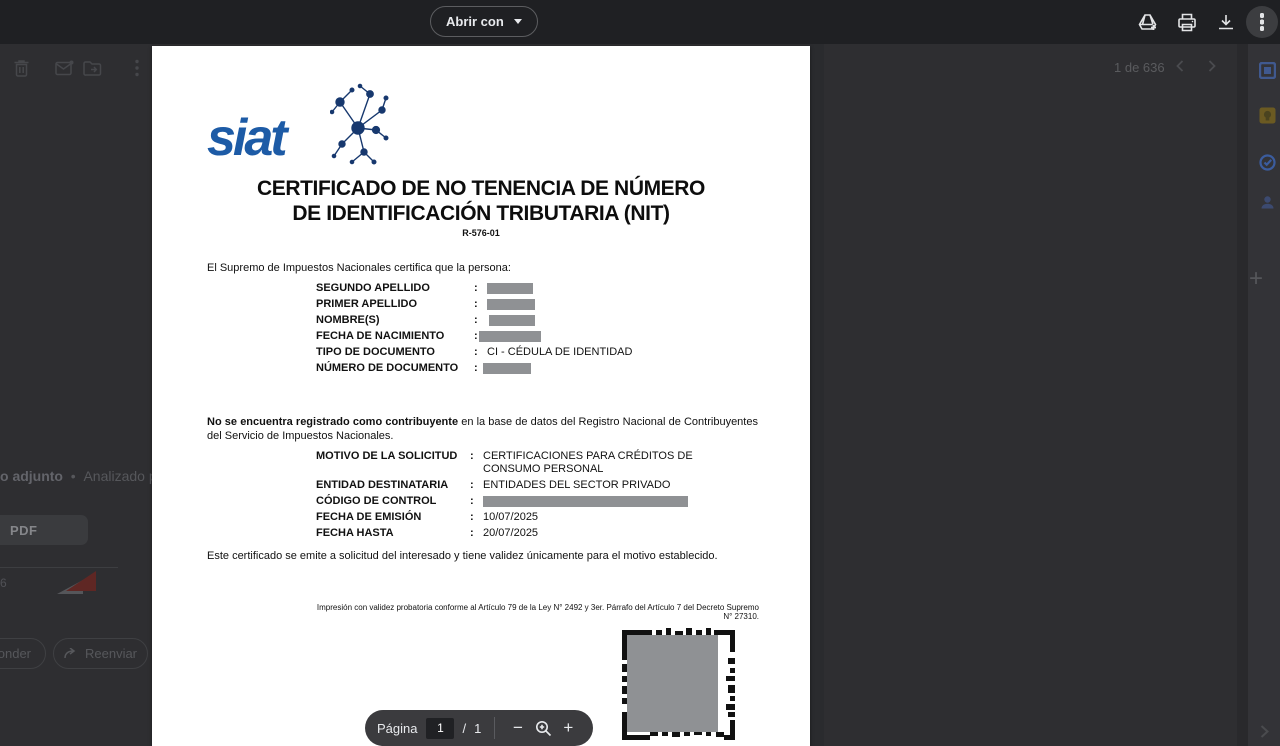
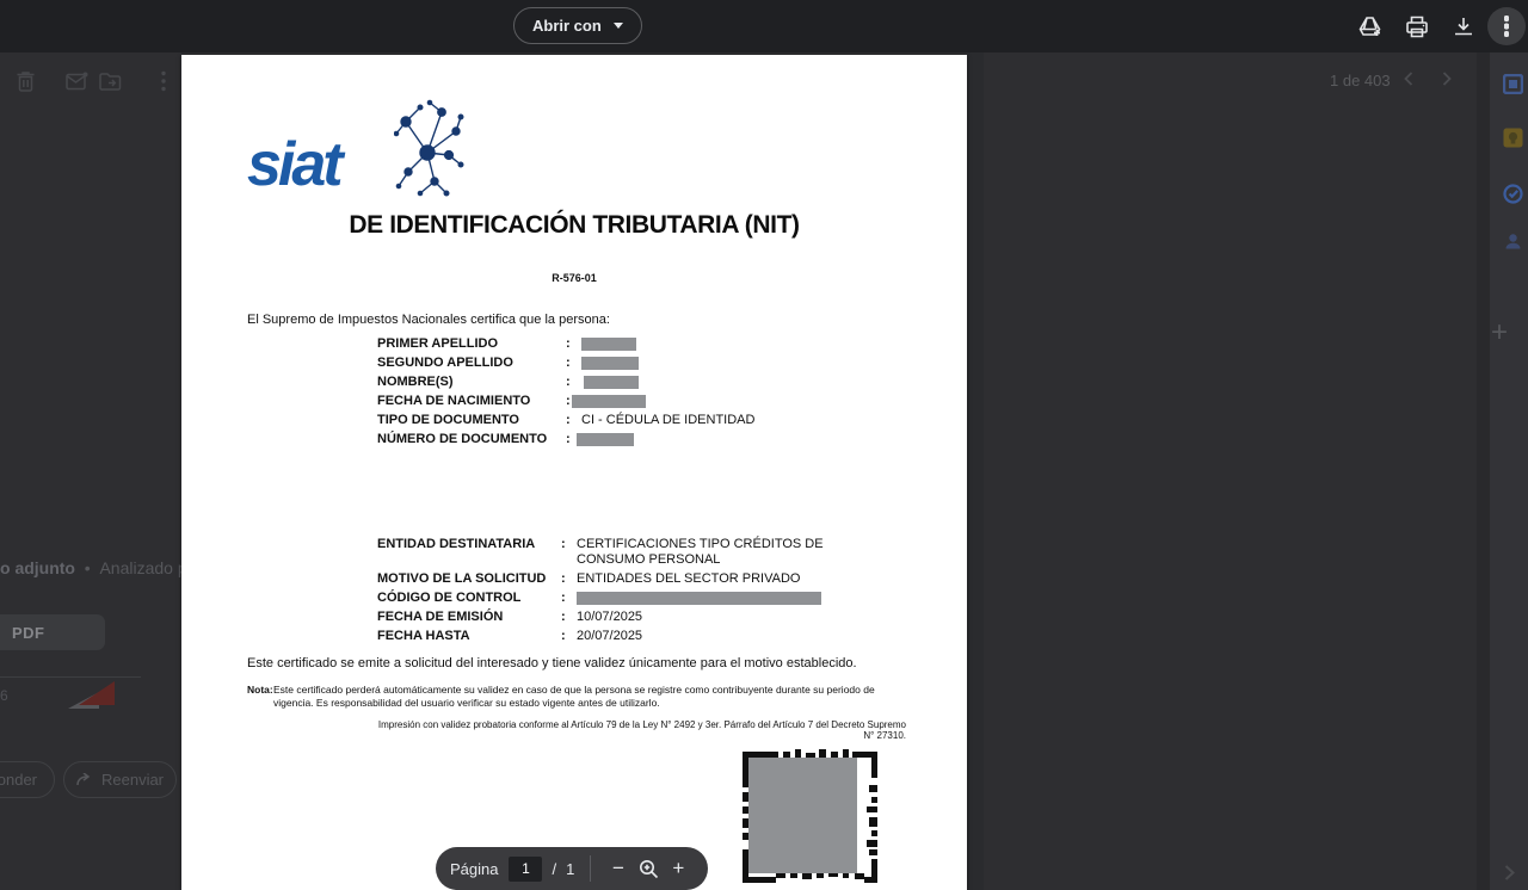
- 1 de 636
+ 1 de 403
  +
  o adjunto • Analizado
  PDF
  6
  onder
  Reenviar
  Abrir con
  siat
- CERTIFICADO DE NO TENENCIA DE NÚMERO
  DE IDENTIFICACIÓN TRIBUTARIA (NIT)
  R-576-01
  El Supremo de Impuestos Nacionales certifica que la persona:
- SEGUNDO APELLIDO
+ PRIMER APELLIDO
  :
- PRIMER APELLIDO
+ SEGUNDO APELLIDO
  :
  NOMBRE(S)
  :
  FECHA DE NACIMIENTO
  :
  TIPO DE DOCUMENTO
  :
  CI - CÉDULA DE IDENTIDAD
  NÚMERO DE DOCUMENTO
  :
- No se encuentra registrado como contribuyente en la base de datos del Registro Nacional de Contribuyentes del Servicio de Impuestos Nacionales.
- MOTIVO DE LA SOLICITUD
+ ENTIDAD DESTINATARIA
  :
- CERTIFICACIONES PARA CRÉDITOS DE CONSUMO PERSONAL
+ CERTIFICACIONES TIPO CRÉDITOS DE CONSUMO PERSONAL
- ENTIDAD DESTINATARIA
+ MOTIVO DE LA SOLICITUD
  :
  ENTIDADES DEL SECTOR PRIVADO
  CÓDIGO DE CONTROL
  :
  FECHA DE EMISIÓN
  :
  10/07/2025
  FECHA HASTA
  :
  20/07/2025
  Este certificado se emite a solicitud del interesado y tiene validez únicamente para el motivo establecido.
+ Nota:
+ Este certificado perderá automáticamente su validez en caso de que la persona se registre como contribuyente durante su periodo de vigencia. Es responsabilidad del usuario verificar su estado vigente antes de utilizarlo.
  Impresión con validez probatoria conforme al Artículo 79 de la Ley N° 2492 y 3er. Párrafo del Artículo 7 del Decreto Supremo N° 27310.
  Página
  1
  /
  1
  −
  +
